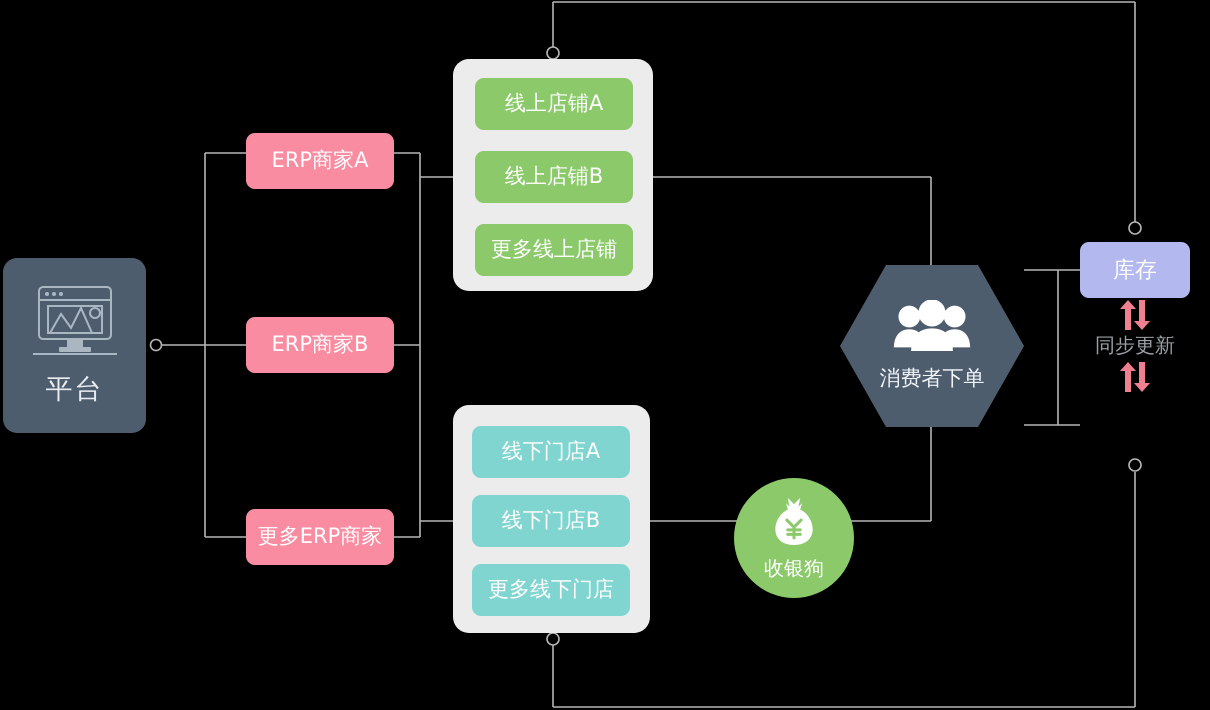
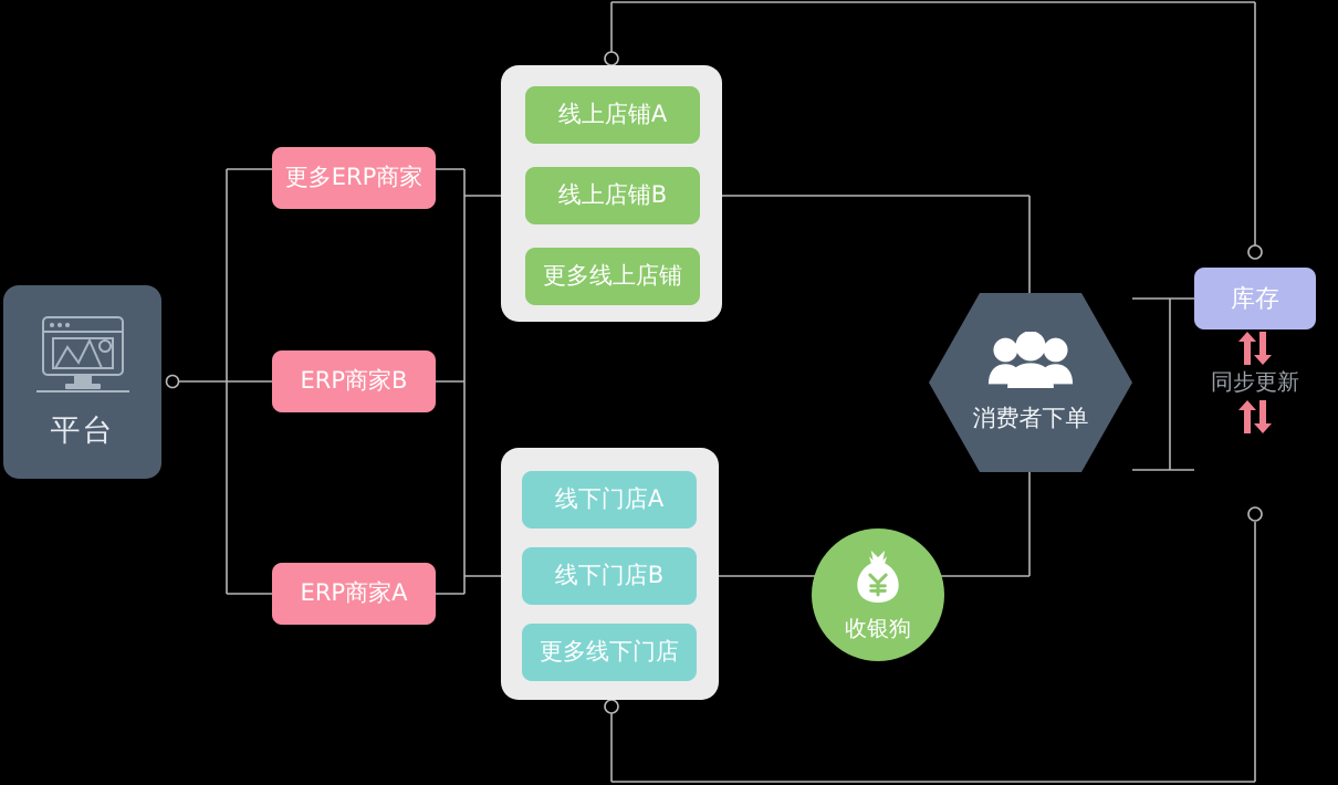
  平台
- ERP商家A
+ 更多ERP商家
  ERP商家B
- 更多ERP商家
+ ERP商家A
  线上店铺A
  线上店铺B
  更多线上店铺
  线下门店A
  线下门店B
  更多线下门店
  收银狗
  消费者下单
  库存
  同步更新
